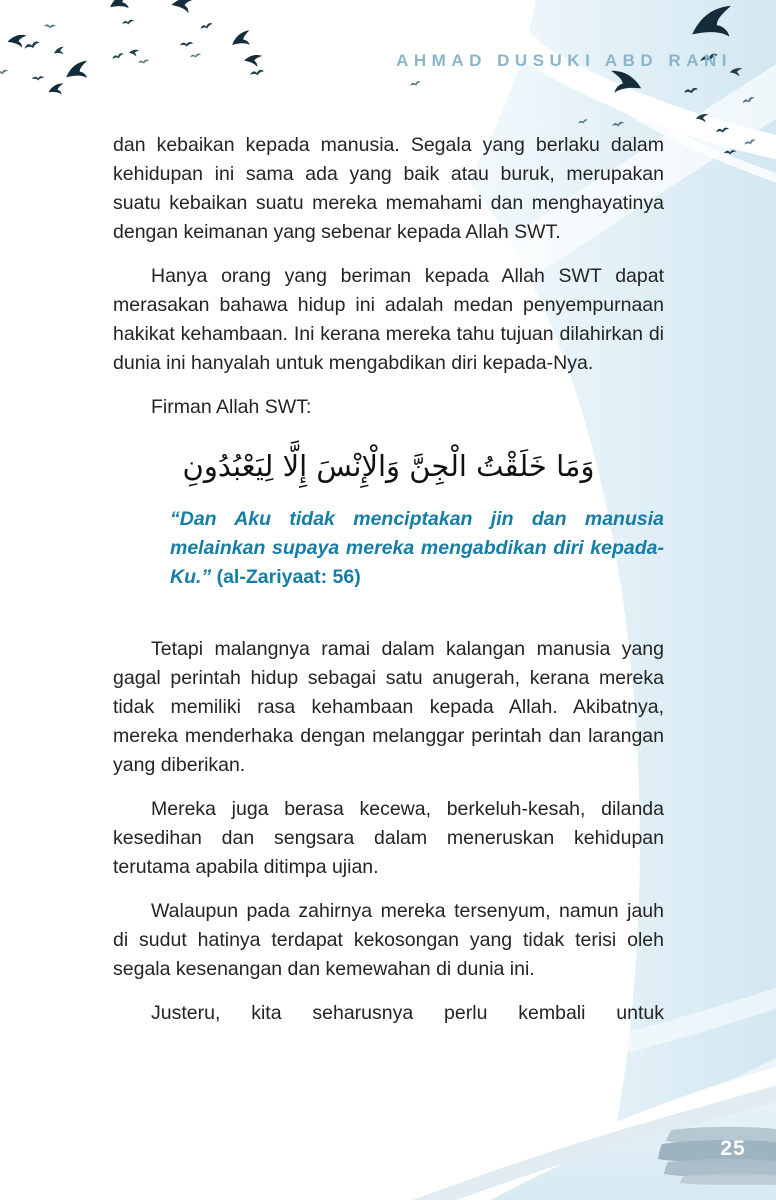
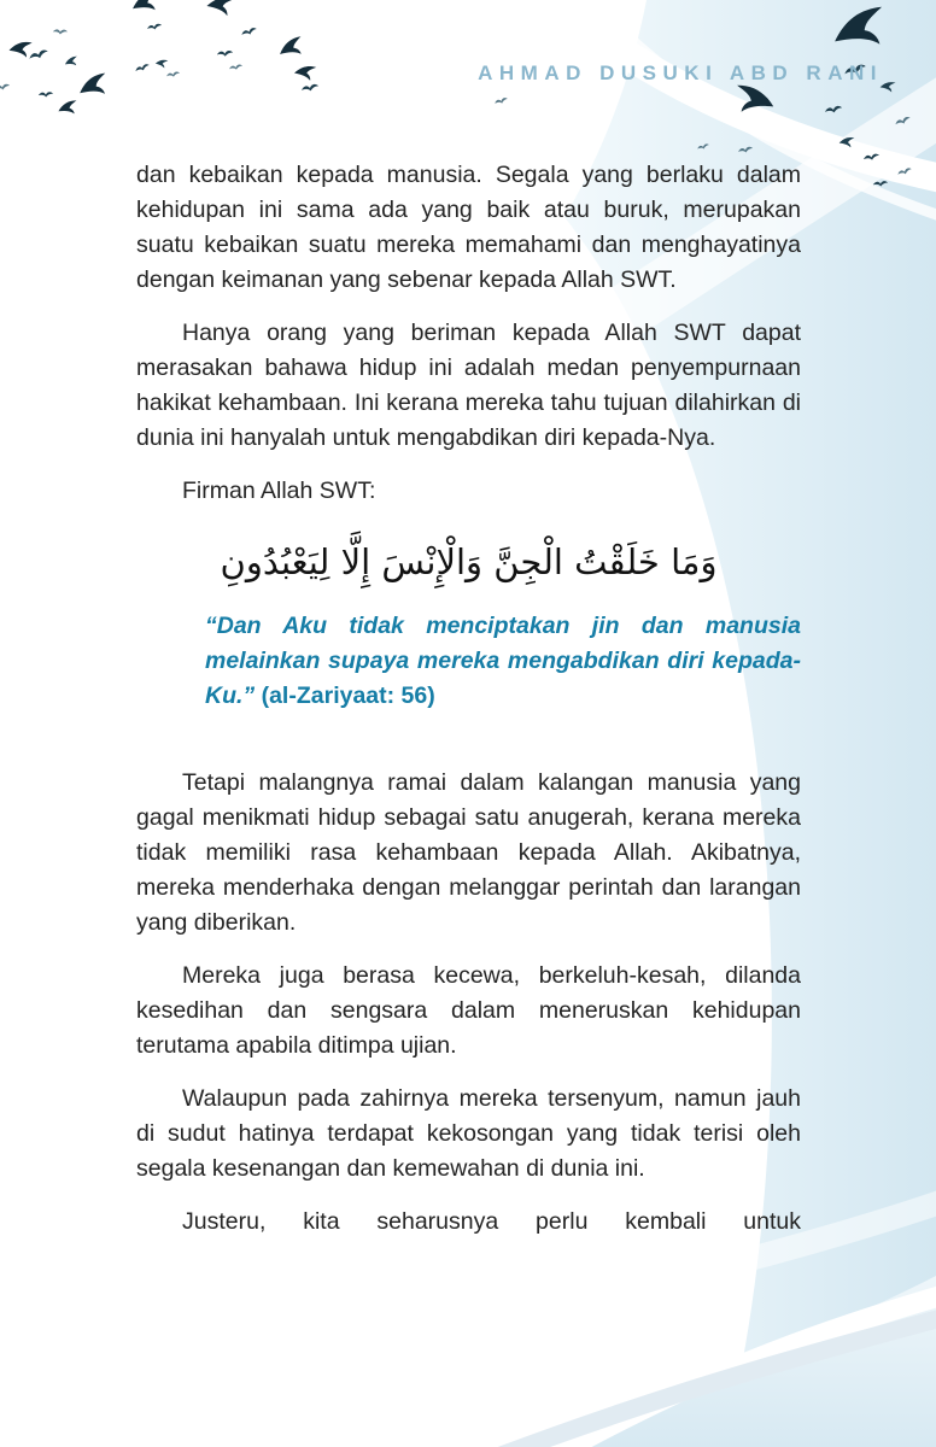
  AHMAD DUSUKI ABD RANI
  dan kebaikan kepada manusia. Segala yang berlaku dalam kehidupan ini sama ada yang baik atau buruk, merupakan suatu kebaikan suatu mereka memahami dan menghayatinya dengan keimanan yang sebenar kepada Allah SWT.
  Hanya orang yang beriman kepada Allah SWT dapat merasakan bahawa hidup ini adalah medan penyempurnaan hakikat kehambaan. Ini kerana mereka tahu tujuan dilahirkan di dunia ini hanyalah untuk mengabdikan diri kepada-Nya.
  Firman Allah SWT:
  وَمَا خَلَقْتُ الْجِنَّ وَالْإِنْسَ إِلَّا لِيَعْبُدُونِ
  “Dan Aku tidak menciptakan jin dan manusia melainkan supaya mereka mengabdikan diri kepada-Ku.” (al-Zariyaat: 56)
- Tetapi malangnya ramai dalam kalangan manusia yang gagal perintah hidup sebagai satu anugerah, kerana mereka tidak memiliki rasa kehambaan kepada Allah. Akibatnya, mereka menderhaka dengan melanggar perintah dan larangan yang diberikan.
+ Tetapi malangnya ramai dalam kalangan manusia yang gagal menikmati hidup sebagai satu anugerah, kerana mereka tidak memiliki rasa kehambaan kepada Allah. Akibatnya, mereka menderhaka dengan melanggar perintah dan larangan yang diberikan.
  Mereka juga berasa kecewa, berkeluh-kesah, dilanda kesedihan dan sengsara dalam meneruskan kehidupan terutama apabila ditimpa ujian.
  Walaupun pada zahirnya mereka tersenyum, namun jauh di sudut hatinya terdapat kekosongan yang tidak terisi oleh segala kesenangan dan kemewahan di dunia ini.
  Justeru, kita seharusnya perlu kembali untuk
- 25
